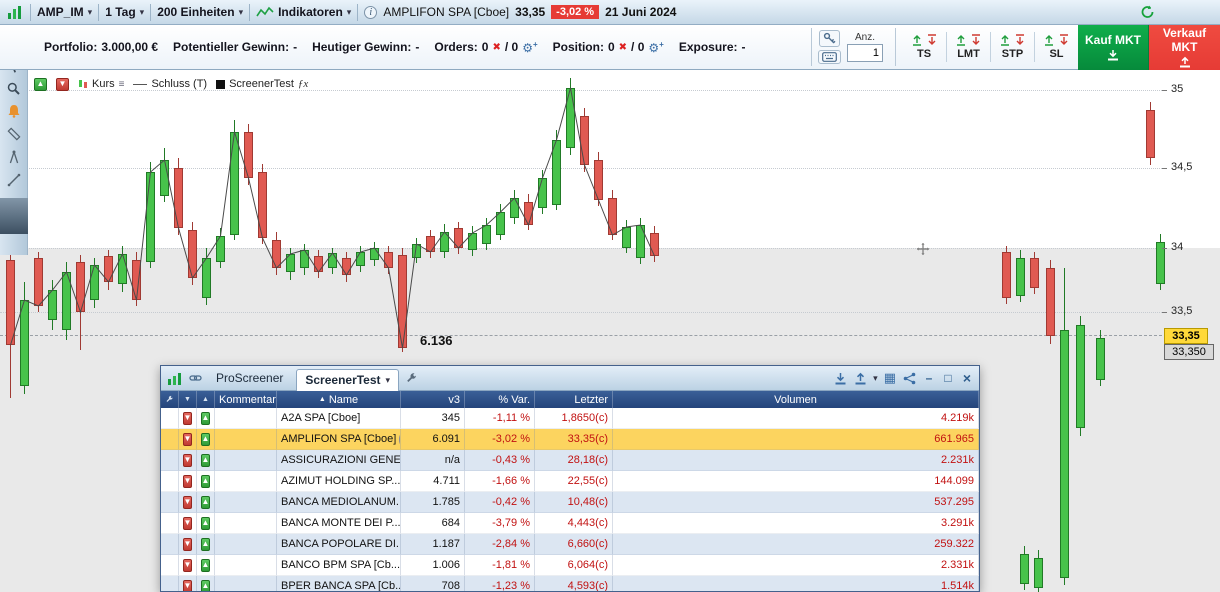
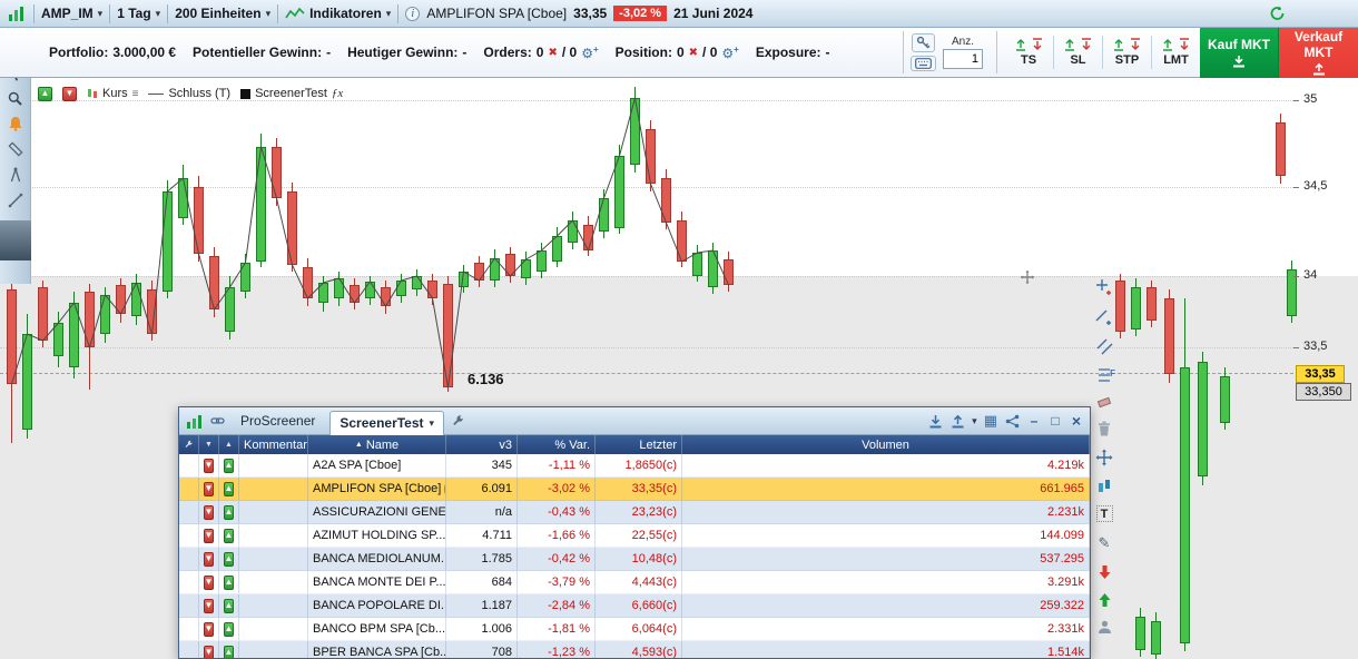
  6.136
  ▲
  ▼
  Kurs
  ≡
  Schluss (T)
  ScreenerTest
  ƒx
  33,35
  33,350
  35
  34,5
  34
  33,5
  AMP_IM
  ▾
  1 Tag
  ▾
  200 Einheiten
  ▾
  Indikatoren
  ▾
  i
  AMPLIFON SPA [Cboe]
  33,35
  -3,02 %
  21 Juni 2024
  Portfolio:
  3.000,00 €
  Potentieller Gewinn:
  -
  Heutiger Gewinn:
  -
  Orders:
  0
  ✖
  / 0
  ⚙+
  Position:
  0
  ✖
  / 0
  ⚙+
  Exposure:
  -
  Anz.
  1
  TS
- LMT
+ SL
  STP
- SL
+ LMT
  Kauf MKT
  Verkauf MKT
+ F
+ T
+ ✎
  ProScreener
  ScreenerTest
  ▾
  ▾
  ▦
  –
  □
  ×
  Kommentar
  Name
  v3
  % Var.
  Letzter
  Volumen
  ▼
  ▲
  A2A SPA [Cboe]
  345
  -1,11 %
  1,8650(c)
  4.219k
  ▼
  ▲
  AMPLIFON SPA [Cboe]
  6.091
  -3,02 %
  33,35(c)
  661.965
  ▼
  ▲
  ASSICURAZIONI GENE
  n/a
  -0,43 %
- 28,18(c)
+ 23,23(c)
  2.231k
  ▼
  ▲
  AZIMUT HOLDING SP...
  4.711
  -1,66 %
  22,55(c)
  144.099
  ▼
  ▲
  BANCA MEDIOLANUM.
  1.785
  -0,42 %
  10,48(c)
  537.295
  ▼
  ▲
  BANCA MONTE DEI P...
  684
  -3,79 %
  4,443(c)
  3.291k
  ▼
  ▲
  BANCA POPOLARE DI.
  1.187
  -2,84 %
  6,660(c)
  259.322
  ▼
  ▲
  BANCO BPM SPA [Cb...
  1.006
  -1,81 %
  6,064(c)
  2.331k
  ▼
  ▲
  BPER BANCA SPA [Cb..
  708
  -1,23 %
  4,593(c)
  1.514k
